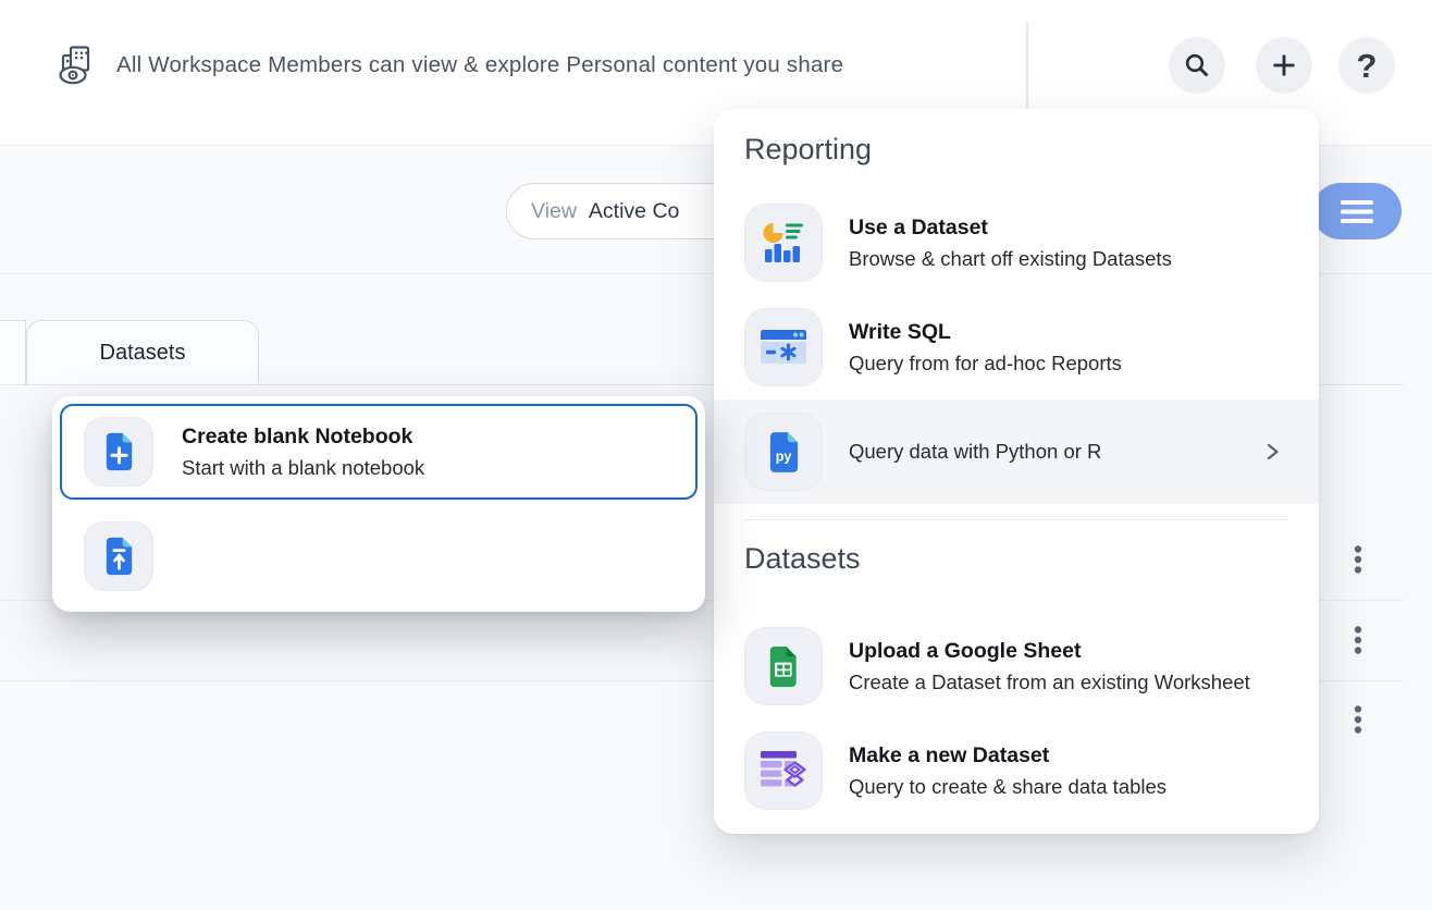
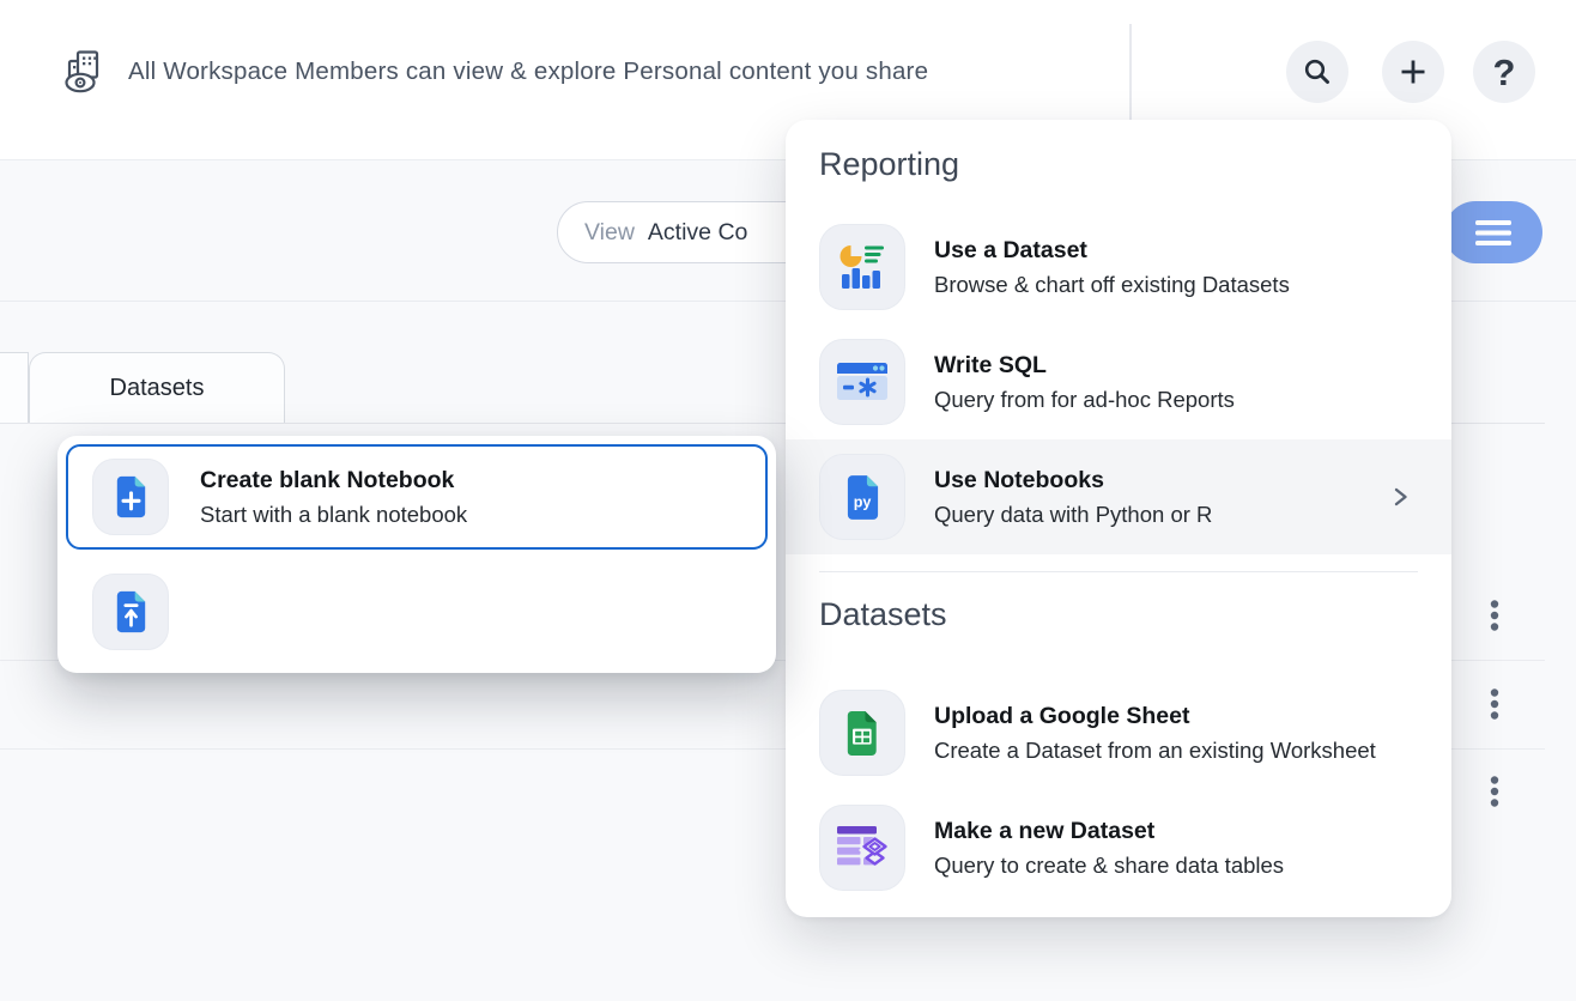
  All Workspace Members can view & explore Personal content you share
  ?
  View
  Active Co
  Datasets
  Reporting
  Use a Dataset
  Browse & chart off existing Datasets
  Write SQL
  Query from for ad-hoc Reports
  py
+ Use Notebooks
  Query data with Python or R
  Datasets
  Upload a Google Sheet
  Create a Dataset from an existing Worksheet
  Make a new Dataset
  Query to create & share data tables
  Create blank Notebook
  Start with a blank notebook
